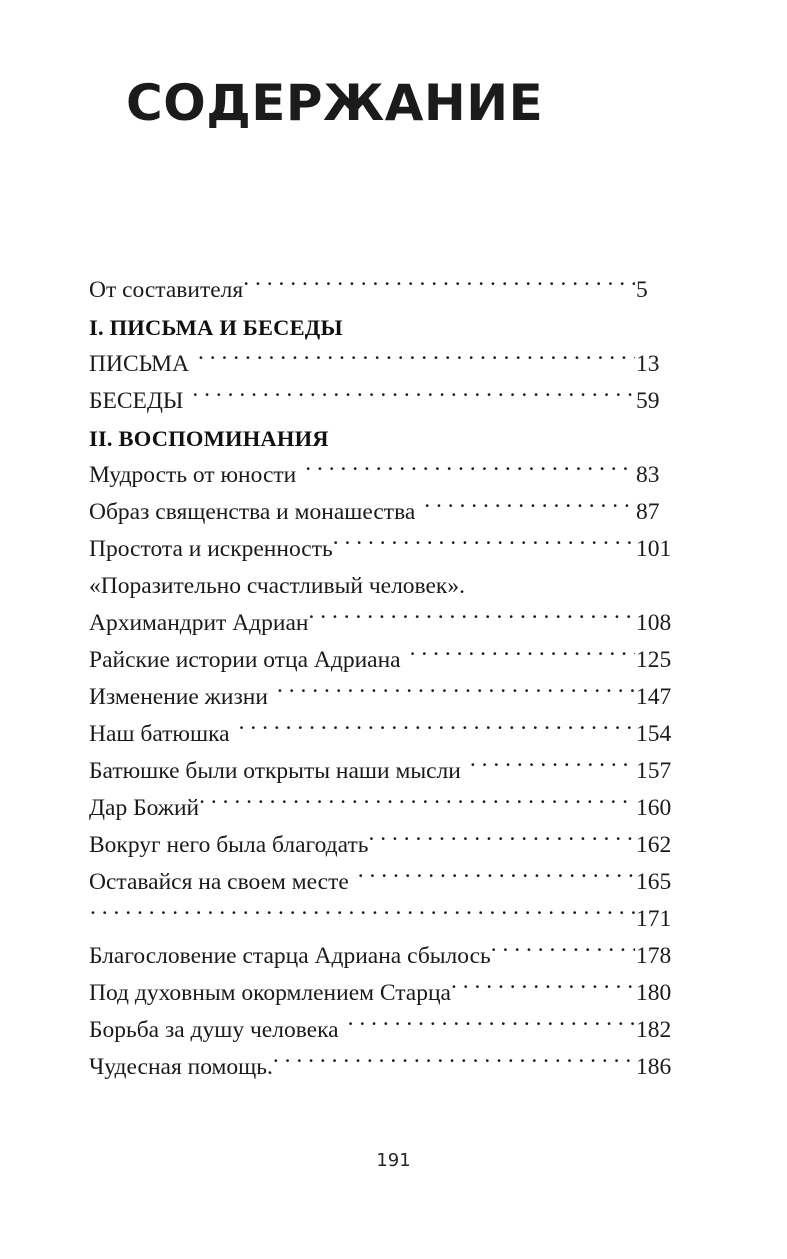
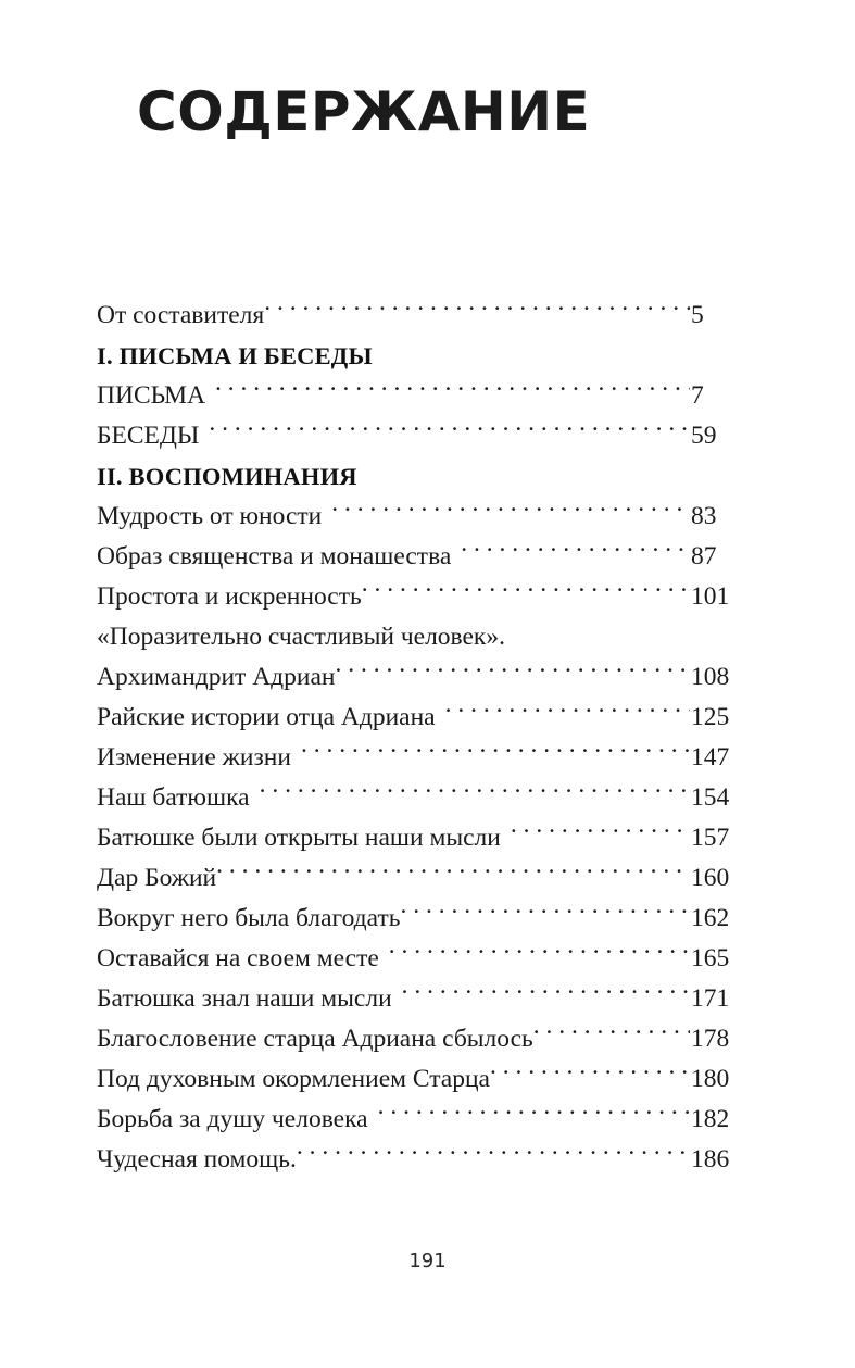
  СОДЕРЖАНИЕ
  От составителя
  5
  I. ПИСЬМА И БЕСЕДЫ
  ПИСЬМА
- 13
+ 7
  БЕСЕДЫ
  59
  II. ВОСПОМИНАНИЯ
  Мудрость от юности
  83
  Образ священства и монашества
  87
  Простота и искренность
  101
  «Поразительно счастливый человек».
  Архимандрит Адриан
  108
  Райские истории отца Адриана
  125
  Изменение жизни
  147
  Наш батюшка
  154
  Батюшке были открыты наши мысли
  157
  Дар Божий
  160
  Вокруг него была благодать
  162
  Оставайся на своем месте
  165
+ Батюшка знал наши мысли
  171
  Благословение старца Адриана сбылось
  178
  Под духовным окормлением Старца
  180
  Борьба за душу человека
  182
  Чудесная помощь.
  186
  191
